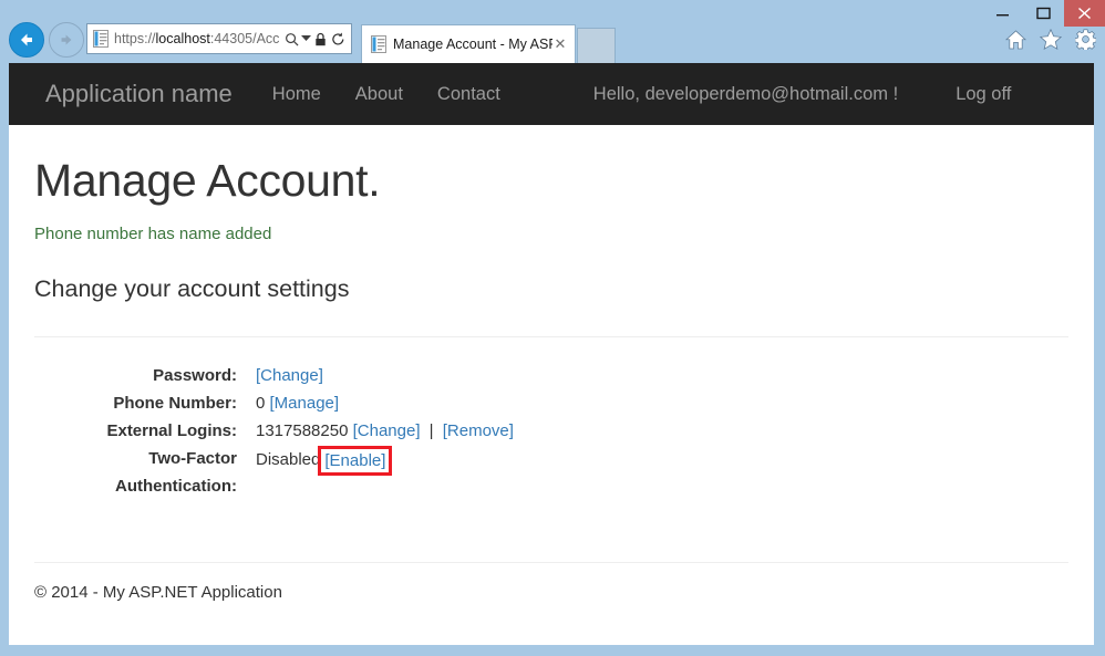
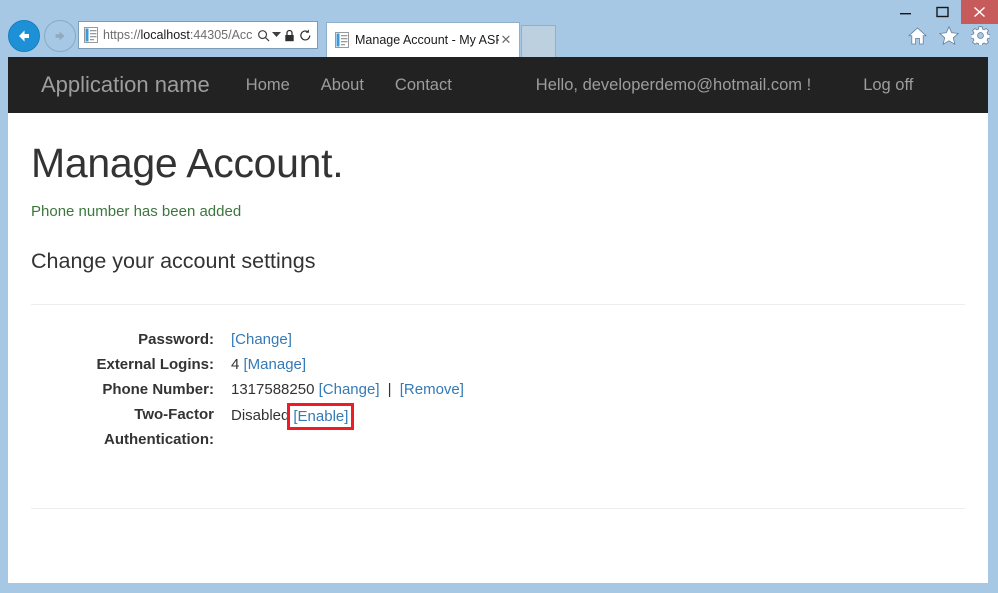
  https://localhost:44305/Acc
  Manage Account - My ASP
  ✕
  Application name
  Home
  About
  Contact
  Hello, developerdemo@hotmail.com !
  Log off
  Manage Account.
- Phone number has name added
+ Phone number has been added
  Change your account settings
  Password:
  [Change]
- Phone Number:
+ External Logins:
- 0 [Manage]
+ 4 [Manage]
- External Logins:
+ Phone Number:
  1317588250 [Change] | [Remove]
  Two-Factor Authentication:
  Disabled [Enable]
- © 2014 - My ASP.NET Application
